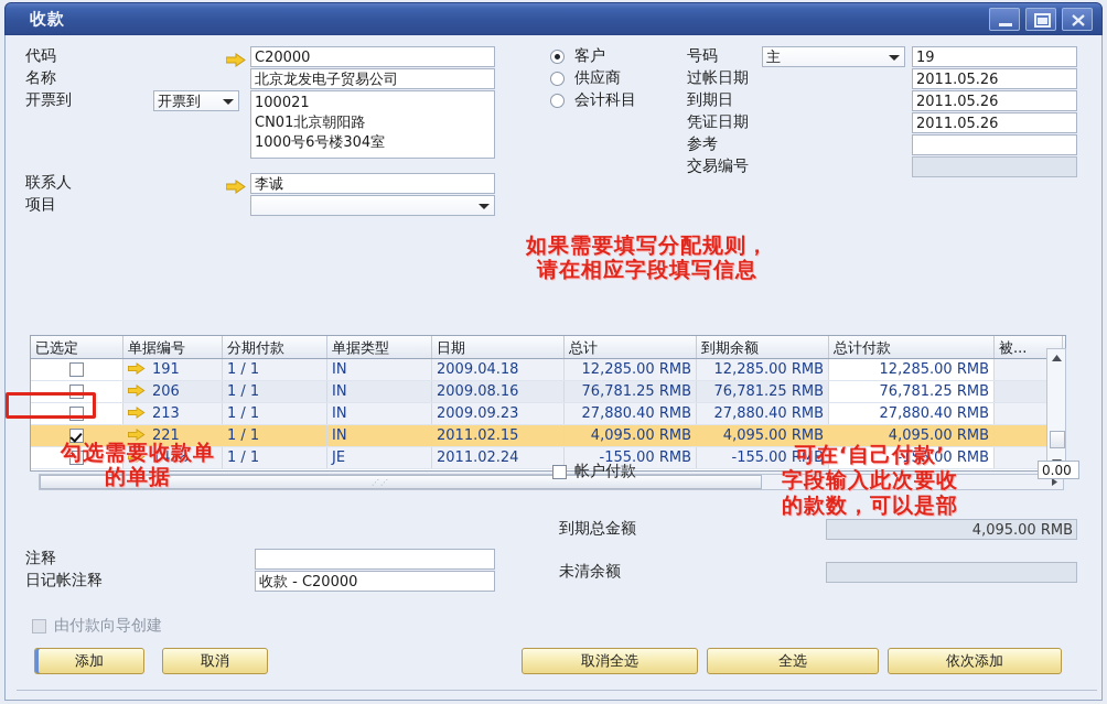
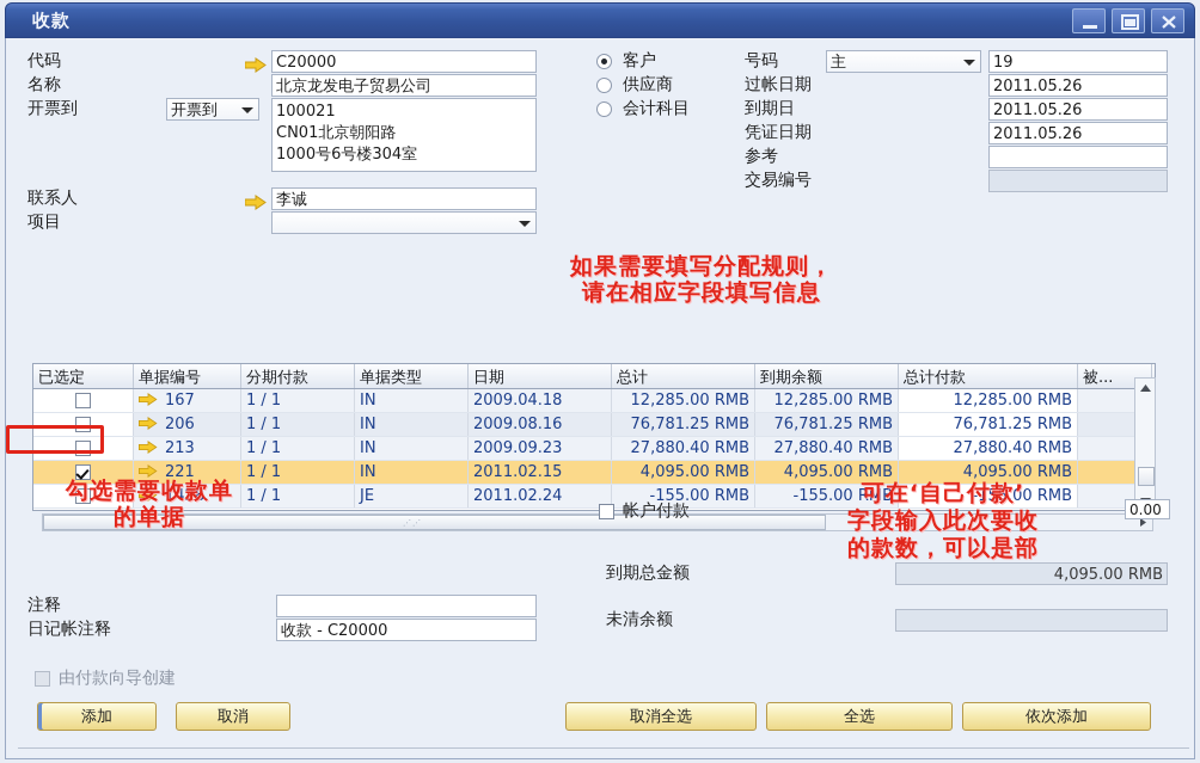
  收款
  代码
  C20000
  名称
  北京龙发电子贸易公司
  开票到
  开票到
  100021
  CN01北京朝阳路
  1000号6号楼304室
  联系人
  李诚
  项目
  客户
  供应商
  会计科目
  号码
  主
  19
  过帐日期
  2011.05.26
  到期日
  2011.05.26
  凭证日期
  2011.05.26
  参考
  交易编号
  如果需要填写分配规则，
  请在相应字段填写信息
  已选定
  单据编号
  分期付款
  单据类型
  日期
  总计
  到期余额
  总计付款
  被...
- 191
+ 167
  1 / 1
  IN
  2009.04.18
  12,285.00 RMB
  12,285.00 RMB
  12,285.00 RMB
  206
  1 / 1
  IN
  2009.08.16
  76,781.25 RMB
  76,781.25 RMB
  76,781.25 RMB
  213
  1 / 1
  IN
  2009.09.23
  27,880.40 RMB
  27,880.40 RMB
  27,880.40 RMB
  221
  1 / 1
  IN
  2011.02.15
  4,095.00 RMB
  4,095.00 RMB
  4,095.00 RMB
  1428
  1 / 1
  JE
  2011.02.24
  -155.00 RMB
  -155.00 RMB
  -155.00 RMB
  ⋰⋰
  勾选需要收款单
  的单据
  帐户付款
  0.00
  可在‘自己付款’
  字段输入此次要收
  的款数，可以是部
  到期总金额
  4,095.00 RMB
  未清余额
  注释
  日记帐注释
  收款 - C20000
  由付款向导创建
  添加
  取消
  取消全选
  全选
  依次添加
